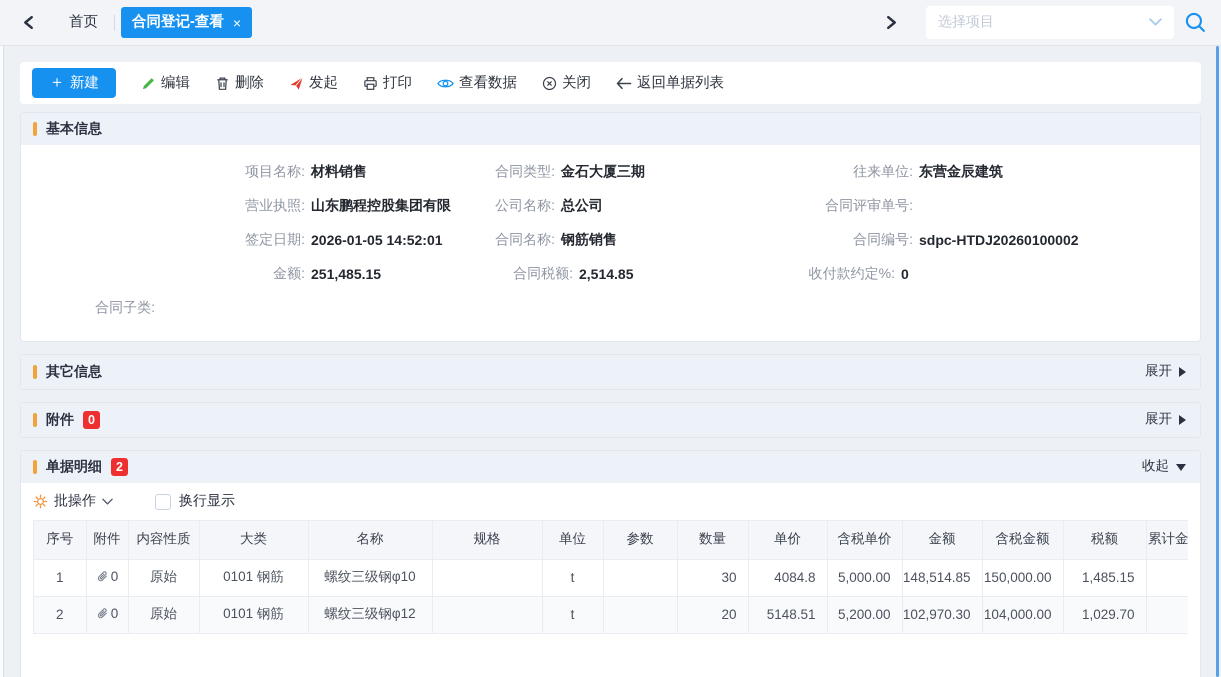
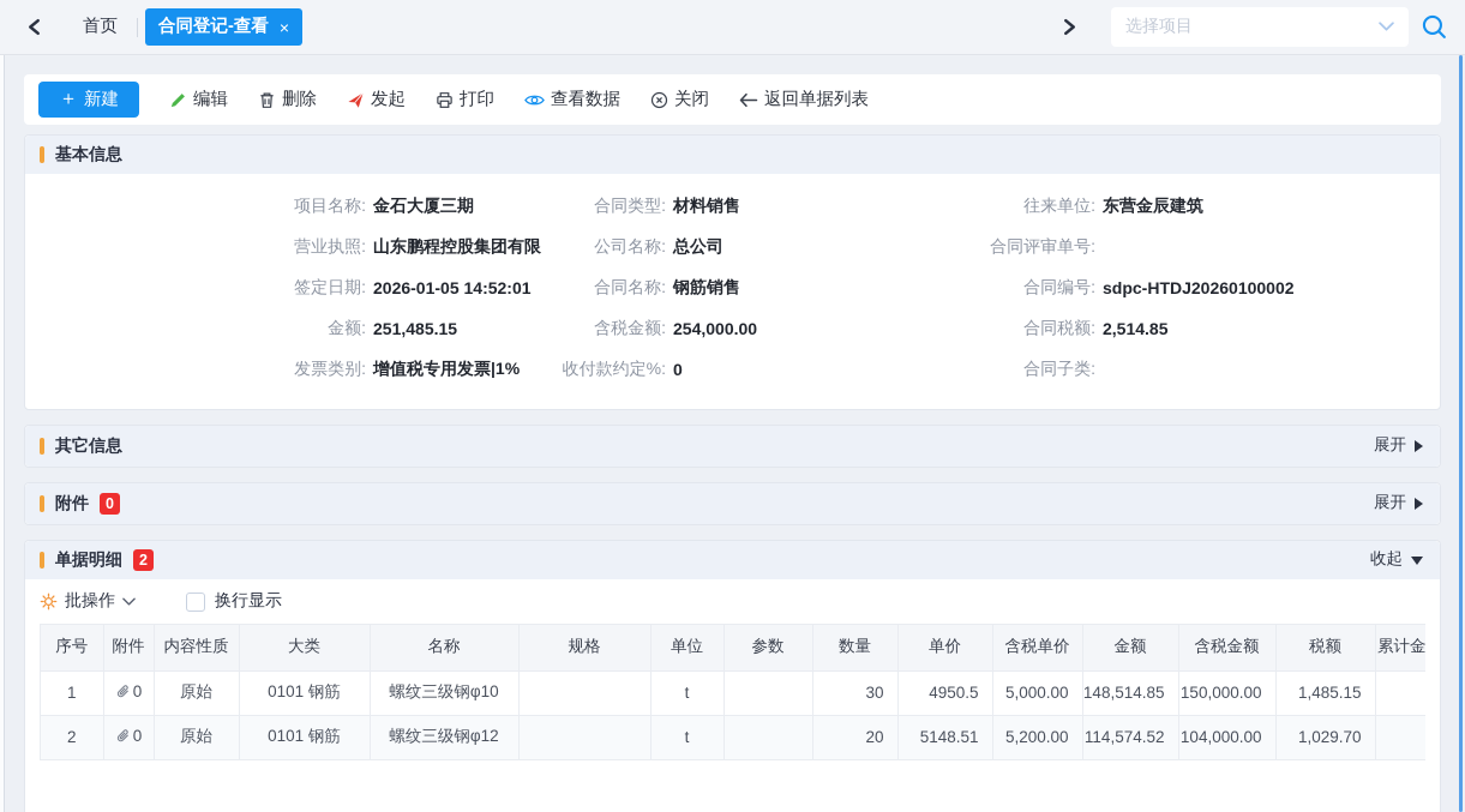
  首页
  合同登记-查看
  ×
  选择项目
  ＋
  新建
  编辑
  删除
  发起
  打印
  查看数据
  关闭
  返回单据列表
  基本信息
  项目名称:
- 材料销售
+ 金石大厦三期
  合同类型:
- 金石大厦三期
+ 材料销售
  往来单位:
  东营金辰建筑
  营业执照:
  山东鹏程控股集团有限
  公司名称:
  总公司
  合同评审单号:
  签定日期:
  2026-01-05 14:52:01
  合同名称:
  钢筋销售
  合同编号:
  sdpc-HTDJ20260100002
  金额:
  251,485.15
+ 含税金额:
+ 254,000.00
  合同税额:
  2,514.85
+ 发票类别:
+ 增值税专用发票|1%
  收付款约定%:
  0
  合同子类:
  其它信息
  展开
  附件
  0
  展开
  单据明细
  2
  收起
  批操作
  换行显示
  序号	附件	内容性质	大类	名称	规格	单位	参数	数量	单价	含税单价	金额	含税金额	税额	累计金
- 1	0	原始	0101 钢筋	螺纹三级钢φ10		t		30	4084.8	5,000.00	148,514.85	150,000.00	1,485.15
+ 1	0	原始	0101 钢筋	螺纹三级钢φ10		t		30	4950.5	5,000.00	148,514.85	150,000.00	1,485.15
- 2	0	原始	0101 钢筋	螺纹三级钢φ12		t		20	5148.51	5,200.00	102,970.30	104,000.00	1,029.70
+ 2	0	原始	0101 钢筋	螺纹三级钢φ12		t		20	5148.51	5,200.00	114,574.52	104,000.00	1,029.70
